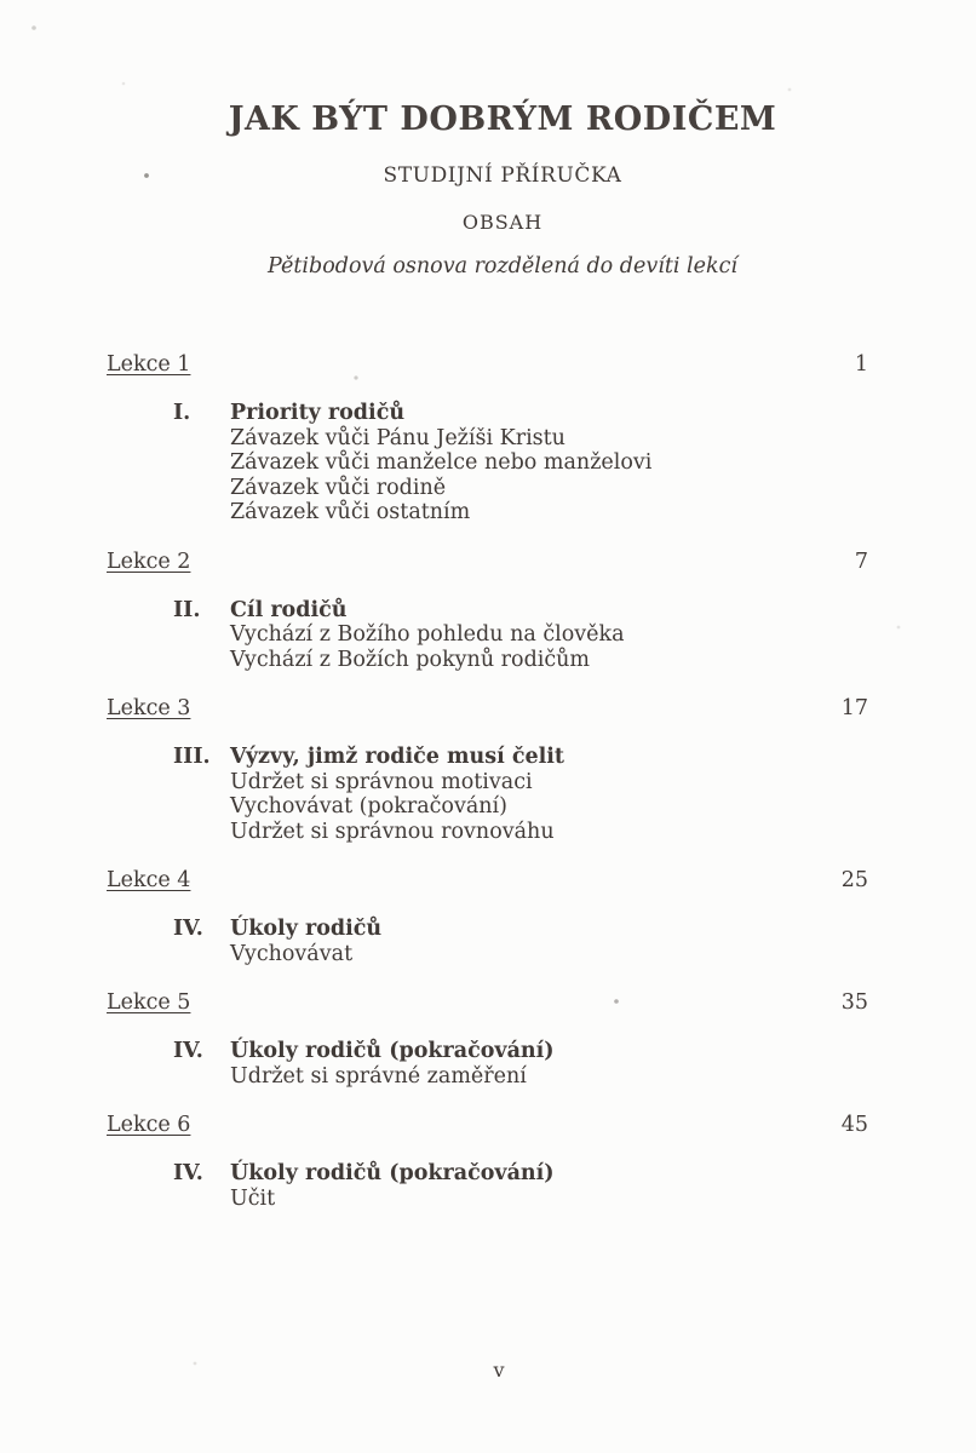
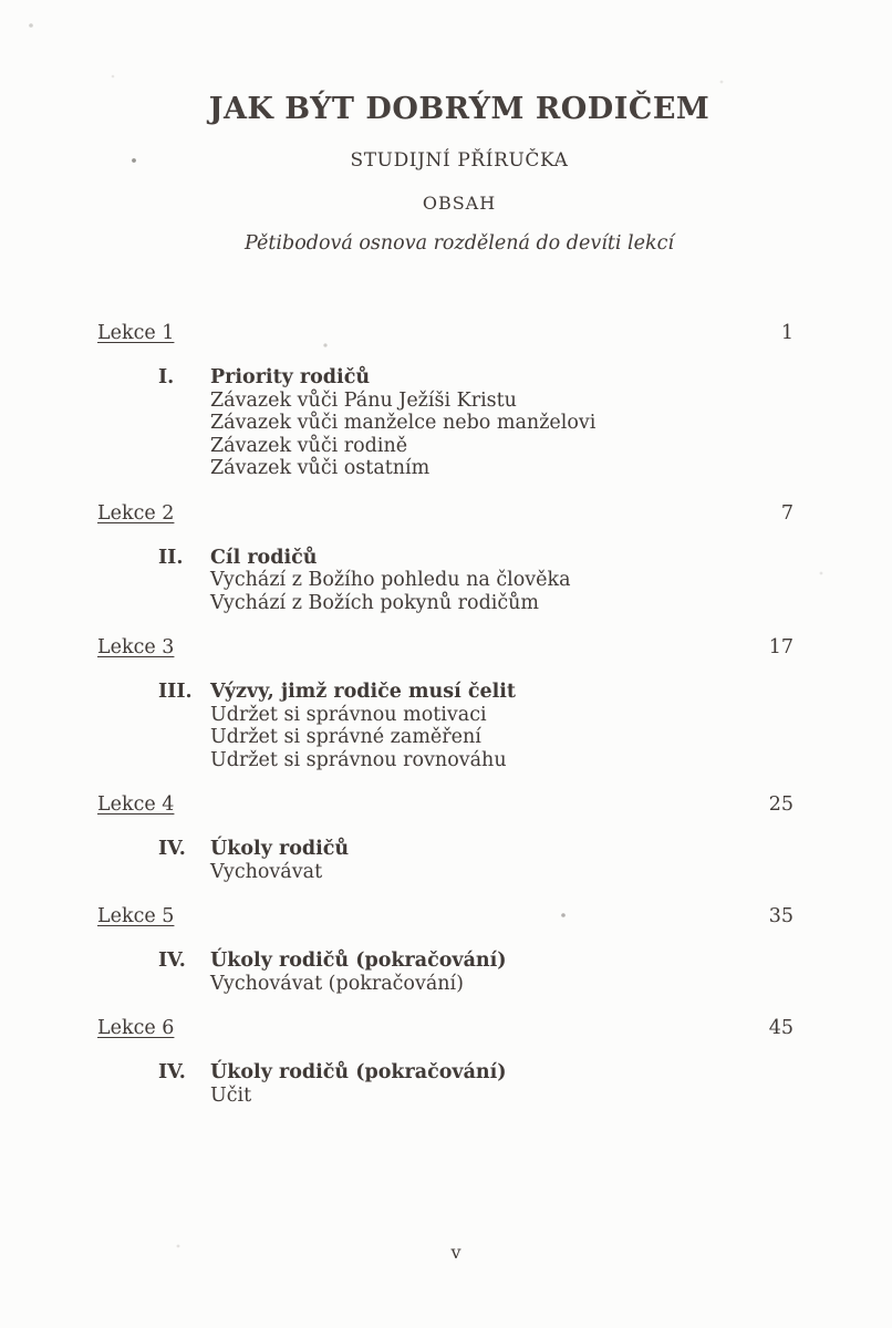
  JAK BÝT DOBRÝM RODIČEM
  STUDIJNÍ PŘÍRUČKA
  OBSAH
  Pětibodová osnova rozdělená do devíti lekcí
  Lekce 1
  1
  I.
  Priority rodičů
  Závazek vůči Pánu Ježíši Kristu
  Závazek vůči manželce nebo manželovi
  Závazek vůči rodině
  Závazek vůči ostatním
  Lekce 2
  7
  II.
  Cíl rodičů
  Vychází z Božího pohledu na člověka
  Vychází z Božích pokynů rodičům
  Lekce 3
  17
  III.
  Výzvy, jimž rodiče musí čelit
  Udržet si správnou motivaci
- Vychovávat (pokračování)
+ Udržet si správné zaměření
  Udržet si správnou rovnováhu
  Lekce 4
  25
  IV.
  Úkoly rodičů
  Vychovávat
  Lekce 5
  35
  IV.
  Úkoly rodičů (pokračování)
- Udržet si správné zaměření
+ Vychovávat (pokračování)
  Lekce 6
  45
  IV.
  Úkoly rodičů (pokračování)
  Učit
  v
